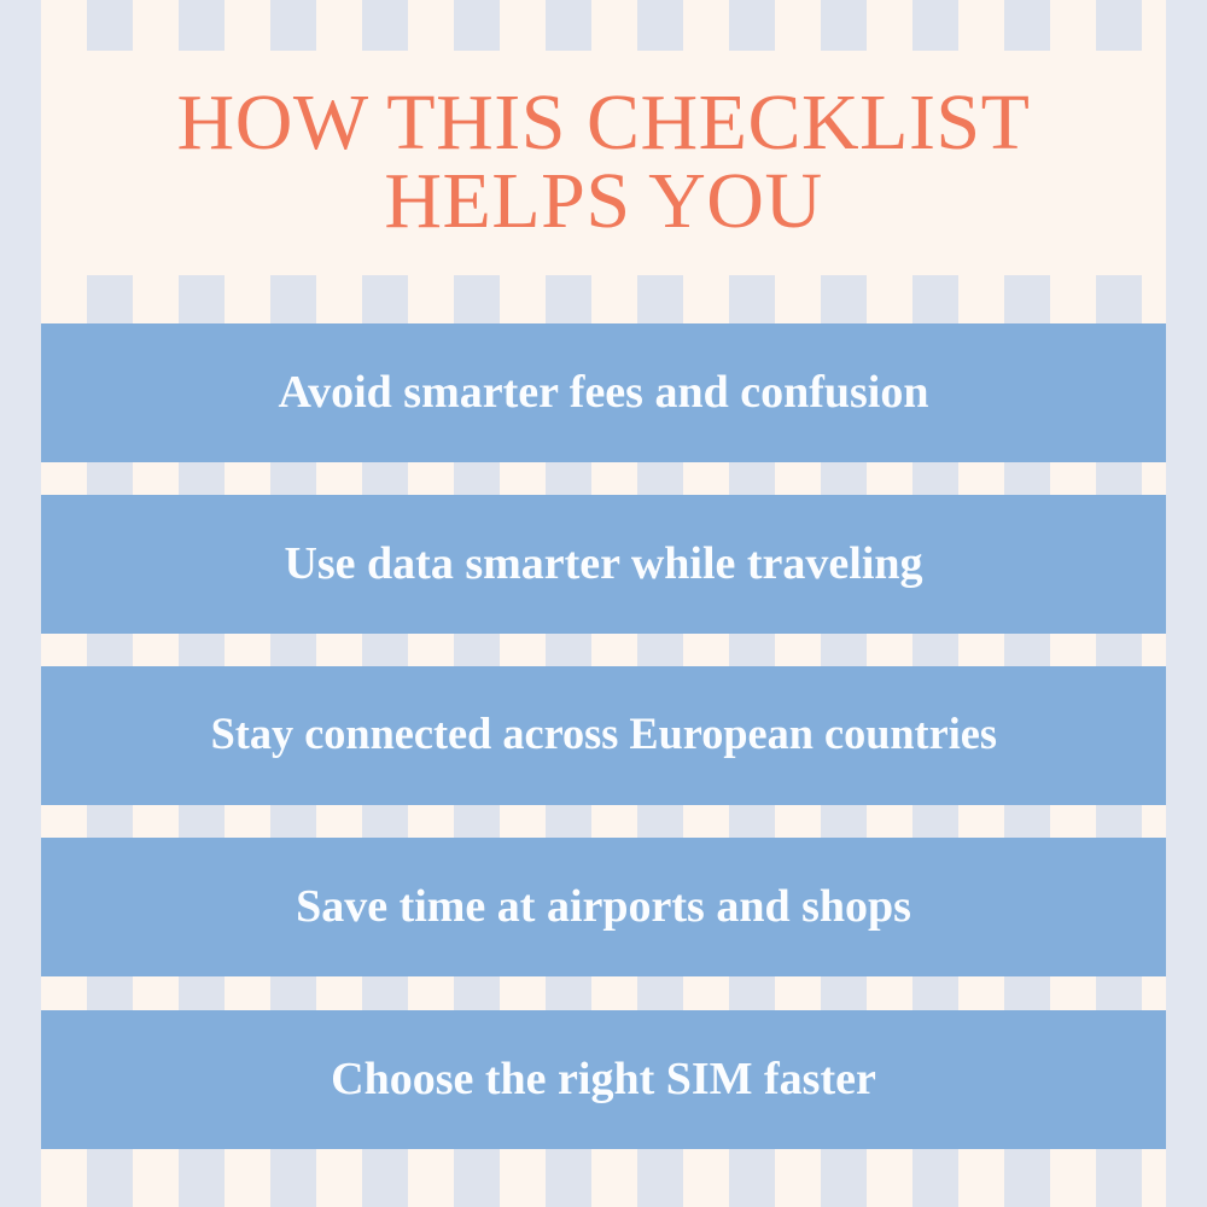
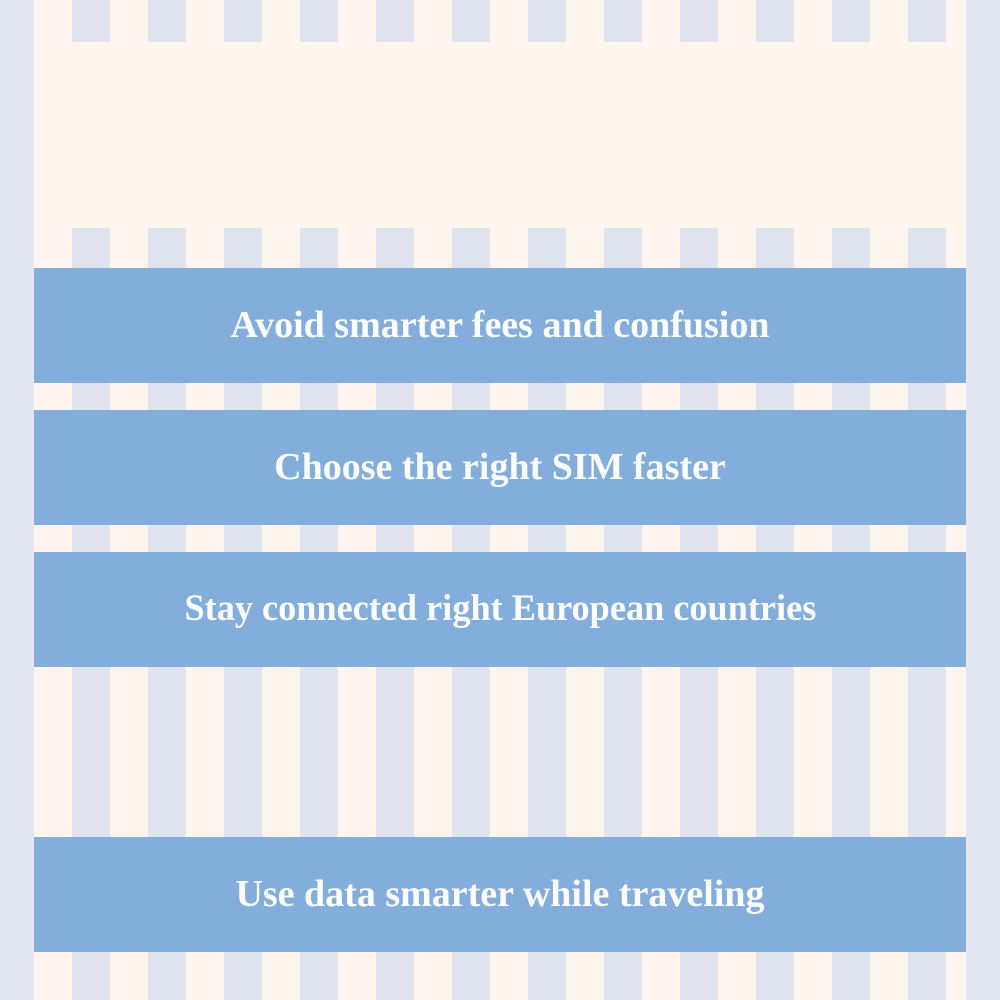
- HOW THIS CHECKLIST
- HELPS YOU
  Avoid smarter fees and confusion
- Use data smarter while traveling
+ Choose the right SIM faster
- Stay connected across European countries
+ Stay connected right European countries
- Save time at airports and shops
- Choose the right SIM faster
+ Use data smarter while traveling
